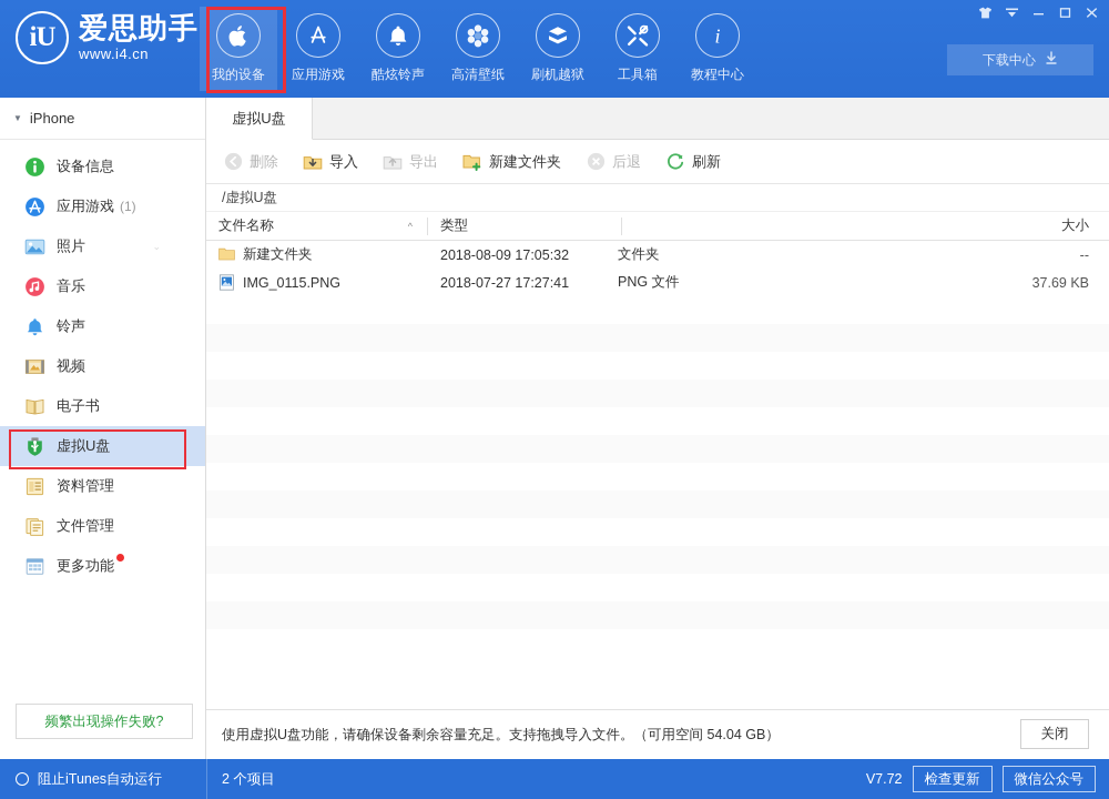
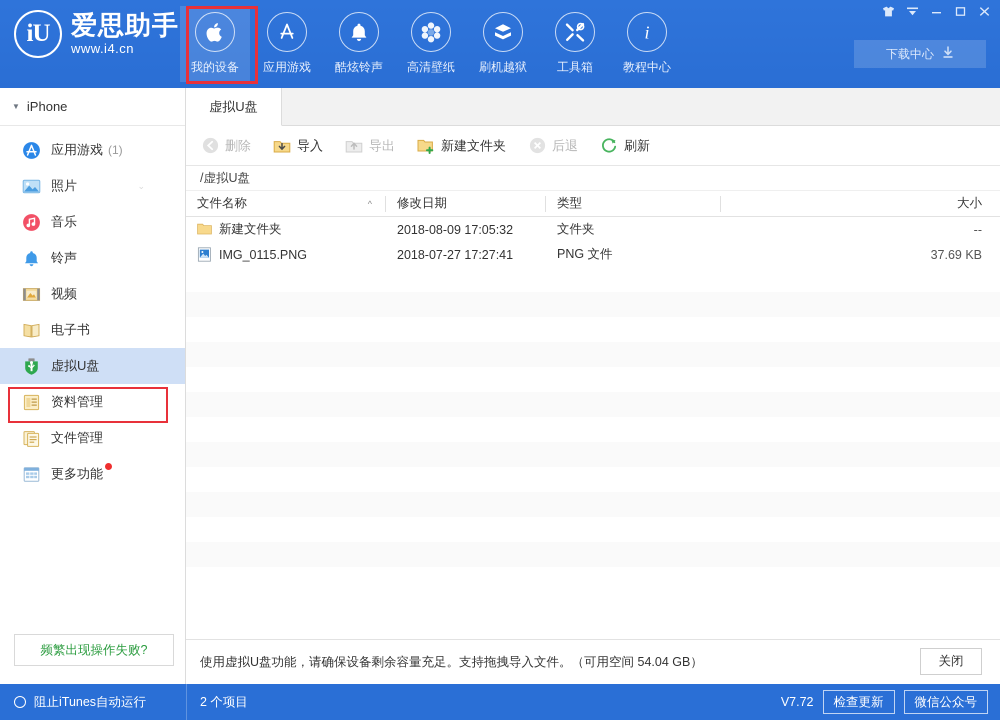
  iU
  爱思助手
  www.i4.cn
  我的设备
  应用游戏
  酷炫铃声
  高清壁纸
  刷机越狱
  工具箱
  i
  教程中心
  下载中心
  ▼
  iPhone
- 设备信息
  应用游戏
  (1)
  照片
  ⌄
  音乐
  铃声
  视频
  电子书
  虚拟U盘
  资料管理
  文件管理
  更多功能
  频繁出现操作失败?
  虚拟U盘
  删除
  导入
  导出
  新建文件夹
  后退
  刷新
  /虚拟U盘
  文件名称
  ^
+ 修改日期
  类型
  大小
  新建文件夹
  2018-08-09 17:05:32
  文件夹
  --
  IMG_0115.PNG
  2018-07-27 17:27:41
  PNG 文件
  37.69 KB
  使用虚拟U盘功能，请确保设备剩余容量充足。支持拖拽导入文件。（可用空间 54.04 GB）
  关闭
  阻止iTunes自动运行
  2 个项目
  V7.72
  检查更新
  微信公众号
